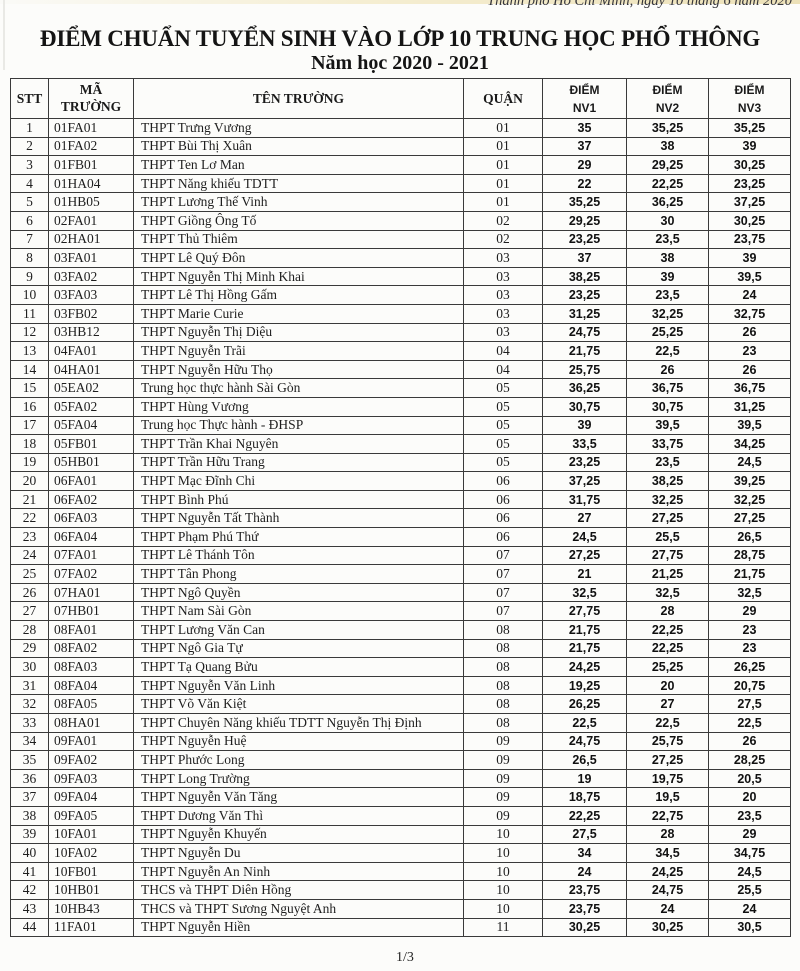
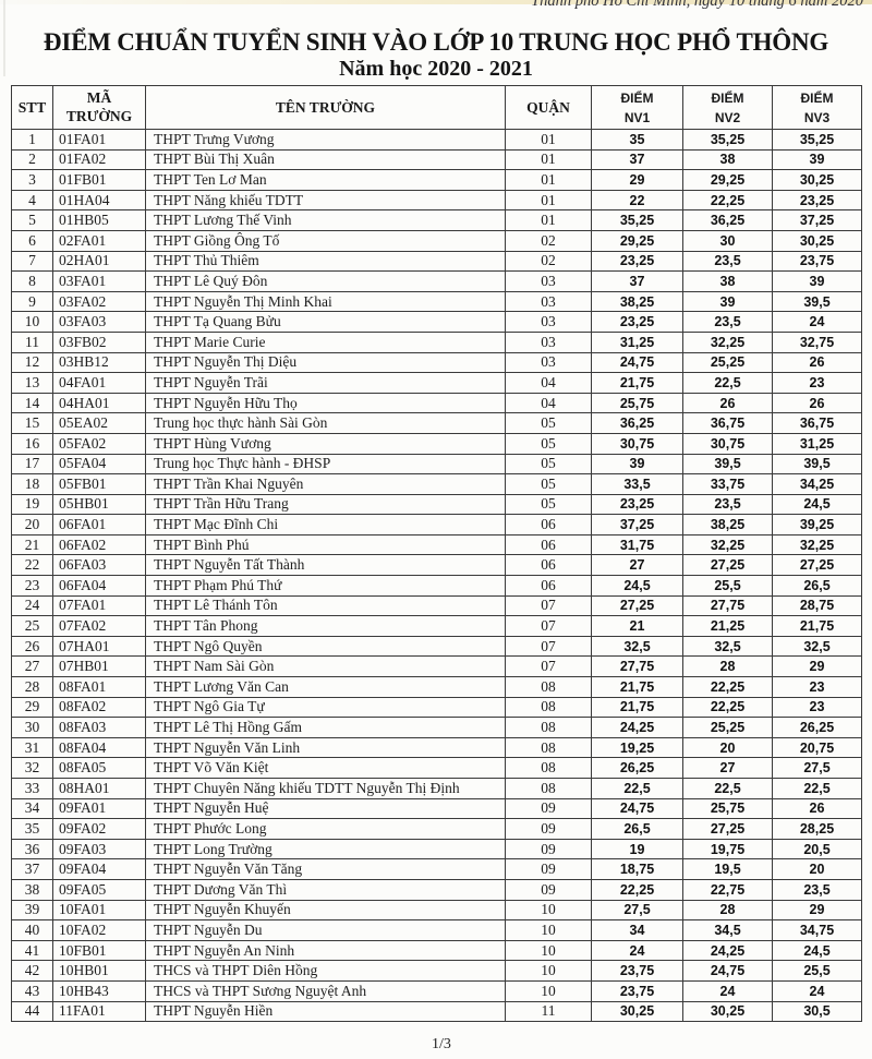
  Thành phố Hồ Chí Minh, ngày 10 tháng 6 năm 2020
  ĐIỂM CHUẨN TUYỂN SINH VÀO LỚP 10 TRUNG HỌC PHỔ THÔNG
  Năm học 2020 - 2021
  STT	MÃ TRƯỜNG	TÊN TRƯỜNG	QUẬN	ĐIỂM NV1	ĐIỂM NV2	ĐIỂM NV3
  1	01FA01	THPT Trưng Vương	01	35	35,25	35,25
  2	01FA02	THPT Bùi Thị Xuân	01	37	38	39
  3	01FB01	THPT Ten Lơ Man	01	29	29,25	30,25
  4	01HA04	THPT Năng khiếu TDTT	01	22	22,25	23,25
  5	01HB05	THPT Lương Thế Vinh	01	35,25	36,25	37,25
  6	02FA01	THPT Giồng Ông Tố	02	29,25	30	30,25
  7	02HA01	THPT Thủ Thiêm	02	23,25	23,5	23,75
  8	03FA01	THPT Lê Quý Đôn	03	37	38	39
  9	03FA02	THPT Nguyễn Thị Minh Khai	03	38,25	39	39,5
- 10	03FA03	THPT Lê Thị Hồng Gấm	03	23,25	23,5	24
+ 10	03FA03	THPT Tạ Quang Bửu	03	23,25	23,5	24
  11	03FB02	THPT Marie Curie	03	31,25	32,25	32,75
  12	03HB12	THPT Nguyễn Thị Diệu	03	24,75	25,25	26
  13	04FA01	THPT Nguyễn Trãi	04	21,75	22,5	23
  14	04HA01	THPT Nguyễn Hữu Thọ	04	25,75	26	26
  15	05EA02	Trung học thực hành Sài Gòn	05	36,25	36,75	36,75
  16	05FA02	THPT Hùng Vương	05	30,75	30,75	31,25
  17	05FA04	Trung học Thực hành - ĐHSP	05	39	39,5	39,5
  18	05FB01	THPT Trần Khai Nguyên	05	33,5	33,75	34,25
  19	05HB01	THPT Trần Hữu Trang	05	23,25	23,5	24,5
  20	06FA01	THPT Mạc Đĩnh Chi	06	37,25	38,25	39,25
  21	06FA02	THPT Bình Phú	06	31,75	32,25	32,25
  22	06FA03	THPT Nguyễn Tất Thành	06	27	27,25	27,25
  23	06FA04	THPT Phạm Phú Thứ	06	24,5	25,5	26,5
  24	07FA01	THPT Lê Thánh Tôn	07	27,25	27,75	28,75
  25	07FA02	THPT Tân Phong	07	21	21,25	21,75
  26	07HA01	THPT Ngô Quyền	07	32,5	32,5	32,5
  27	07HB01	THPT Nam Sài Gòn	07	27,75	28	29
  28	08FA01	THPT Lương Văn Can	08	21,75	22,25	23
  29	08FA02	THPT Ngô Gia Tự	08	21,75	22,25	23
- 30	08FA03	THPT Tạ Quang Bửu	08	24,25	25,25	26,25
+ 30	08FA03	THPT Lê Thị Hồng Gấm	08	24,25	25,25	26,25
  31	08FA04	THPT Nguyễn Văn Linh	08	19,25	20	20,75
  32	08FA05	THPT Võ Văn Kiệt	08	26,25	27	27,5
  33	08HA01	THPT Chuyên Năng khiếu TDTT Nguyễn Thị Định	08	22,5	22,5	22,5
  34	09FA01	THPT Nguyễn Huệ	09	24,75	25,75	26
  35	09FA02	THPT Phước Long	09	26,5	27,25	28,25
  36	09FA03	THPT Long Trường	09	19	19,75	20,5
  37	09FA04	THPT Nguyễn Văn Tăng	09	18,75	19,5	20
  38	09FA05	THPT Dương Văn Thì	09	22,25	22,75	23,5
  39	10FA01	THPT Nguyễn Khuyến	10	27,5	28	29
  40	10FA02	THPT Nguyễn Du	10	34	34,5	34,75
  41	10FB01	THPT Nguyễn An Ninh	10	24	24,25	24,5
  42	10HB01	THCS và THPT Diên Hồng	10	23,75	24,75	25,5
  43	10HB43	THCS và THPT Sương Nguyệt Anh	10	23,75	24	24
  44	11FA01	THPT Nguyễn Hiền	11	30,25	30,25	30,5
  1/3
